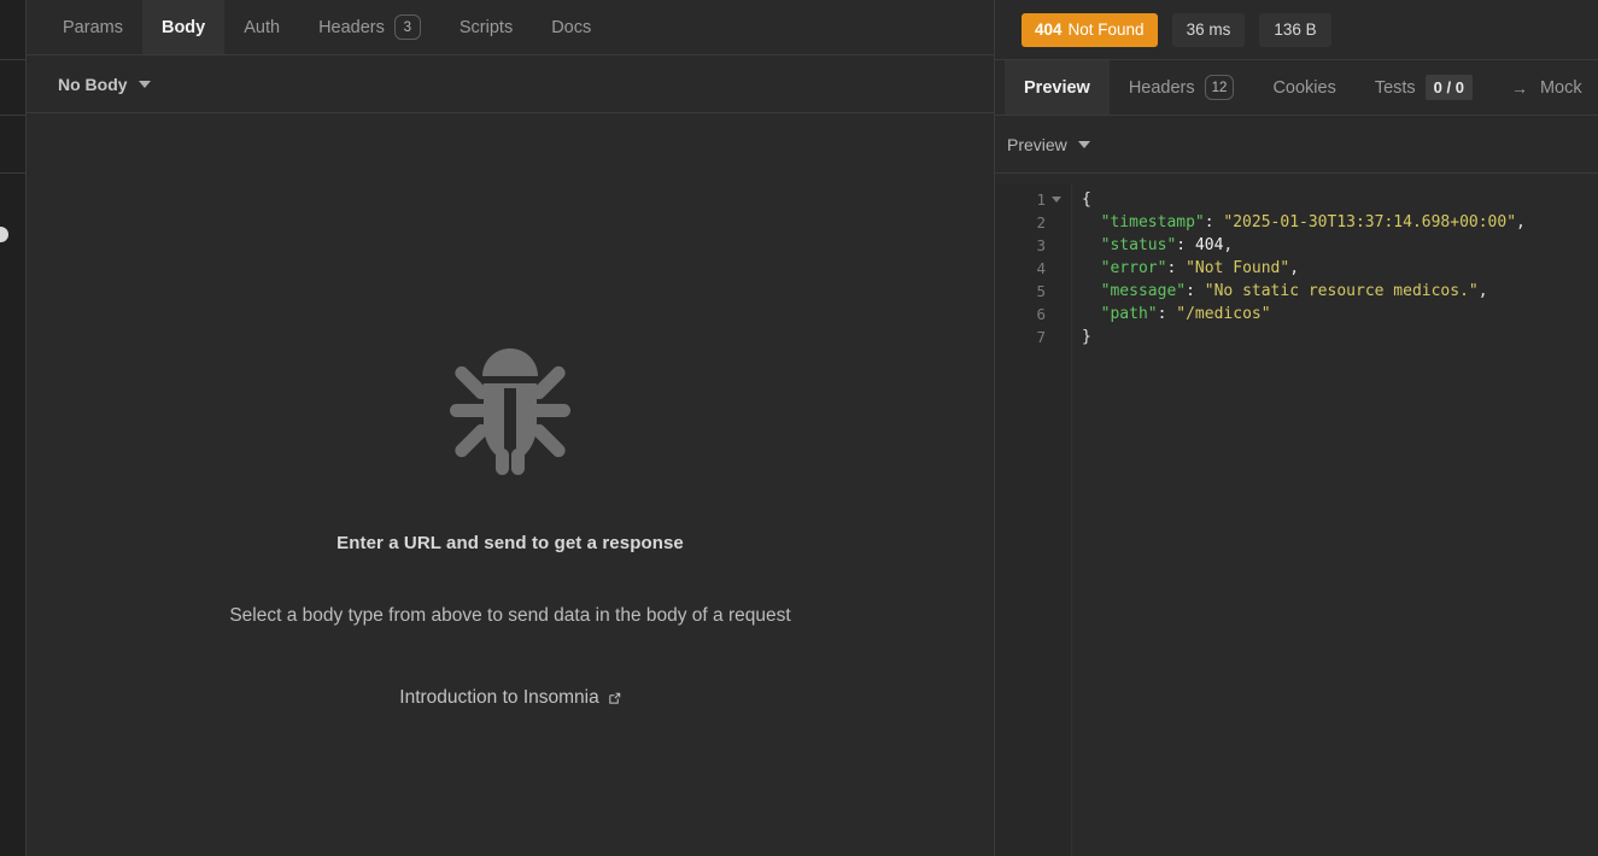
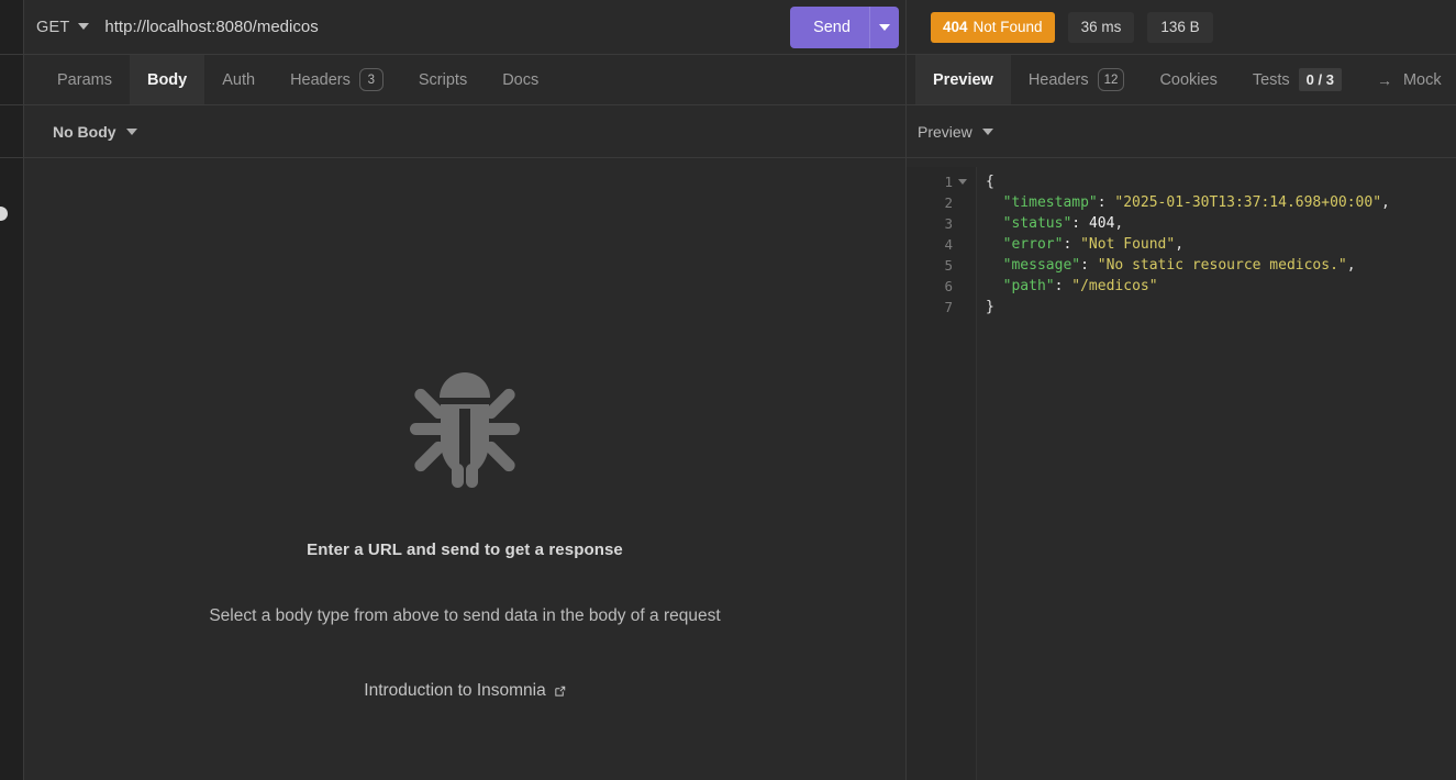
+ GET
+ http://localhost:8080/medicos
+ Send
  Params
  Body
  Auth
  Headers
  3
  Scripts
  Docs
  No Body
  Enter a URL and send to get a response
  Select a body type from above to send data in the body of a request
  Introduction to Insomnia
  404
  Not Found
  36 ms
  136 B
  Preview
  Headers
  12
  Cookies
  Tests
- 0 / 0
+ 0 / 3
  →
  Mock
  Preview
  1
  2
  3
  4
  5
  6
  7
  {
  "timestamp": "2025-01-30T13:37:14.698+00:00",
  "status": 404,
  "error": "Not Found",
  "message": "No static resource medicos.",
  "path": "/medicos"
  }
